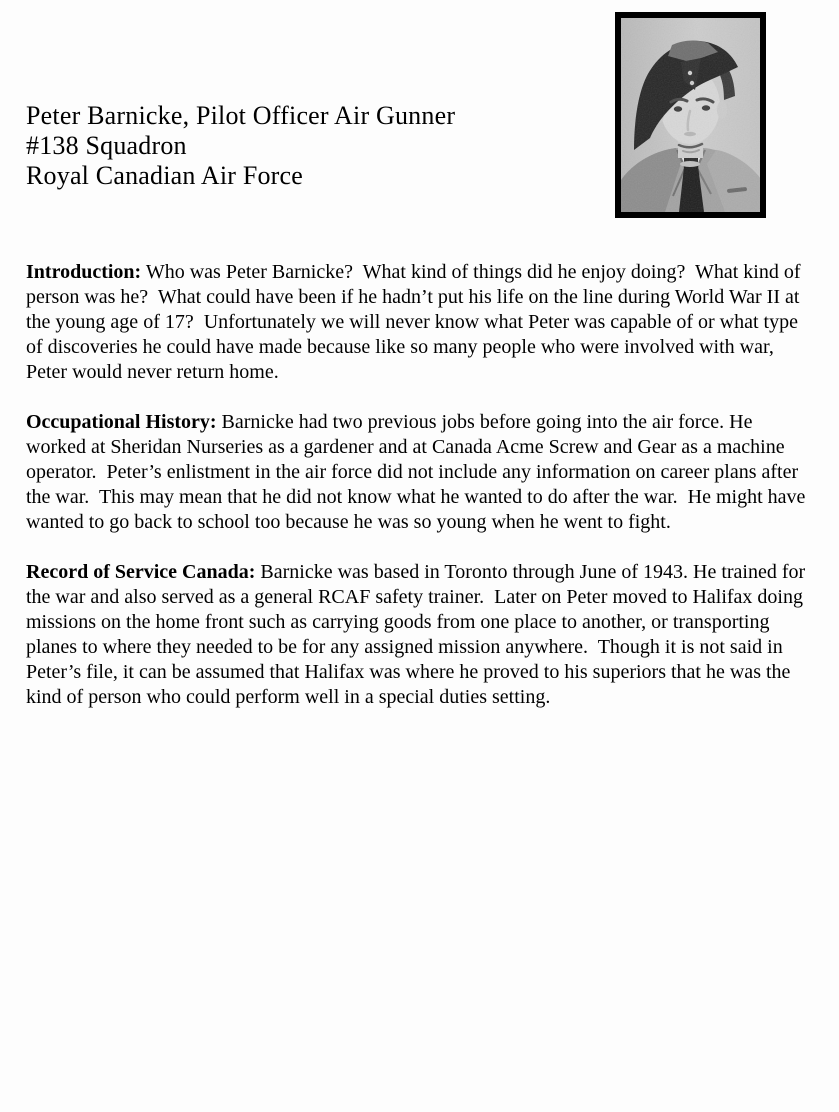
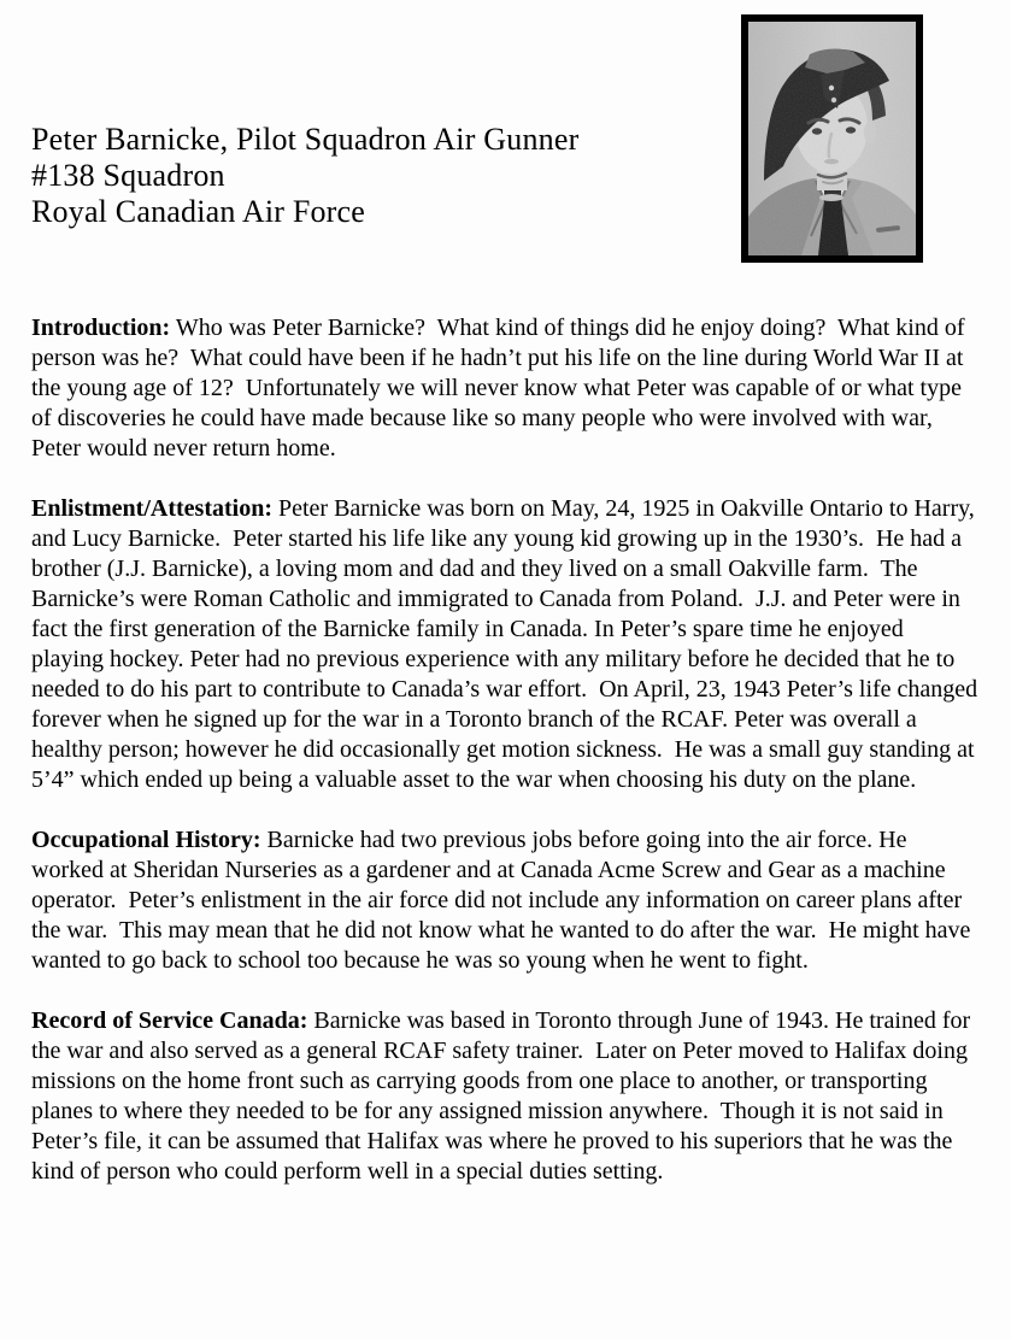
- Peter Barnicke, Pilot Officer Air Gunner
+ Peter Barnicke, Pilot Squadron Air Gunner
  #138 Squadron
  Royal Canadian Air Force
- Introduction: Who was Peter Barnicke? What kind of things did he enjoy doing? What kind of person was he? What could have been if he hadn’t put his life on the line during World War II at the young age of 17? Unfortunately we will never know what Peter was capable of or what type of discoveries he could have made because like so many people who were involved with war, Peter would never return home.
+ Introduction: Who was Peter Barnicke? What kind of things did he enjoy doing? What kind of person was he? What could have been if he hadn’t put his life on the line during World War II at the young age of 12? Unfortunately we will never know what Peter was capable of or what type of discoveries he could have made because like so many people who were involved with war, Peter would never return home.
+ Enlistment/Attestation: Peter Barnicke was born on May, 24, 1925 in Oakville Ontario to Harry, and Lucy Barnicke. Peter started his life like any young kid growing up in the 1930’s. He had a brother (J.J. Barnicke), a loving mom and dad and they lived on a small Oakville farm. The Barnicke’s were Roman Catholic and immigrated to Canada from Poland. J.J. and Peter were in fact the first generation of the Barnicke family in Canada. In Peter’s spare time he enjoyed playing hockey. Peter had no previous experience with any military before he decided that he to needed to do his part to contribute to Canada’s war effort. On April, 23, 1943 Peter’s life changed forever when he signed up for the war in a Toronto branch of the RCAF. Peter was overall a healthy person; however he did occasionally get motion sickness. He was a small guy standing at 5’4” which ended up being a valuable asset to the war when choosing his duty on the plane.
  Occupational History: Barnicke had two previous jobs before going into the air force. He worked at Sheridan Nurseries as a gardener and at Canada Acme Screw and Gear as a machine operator. Peter’s enlistment in the air force did not include any information on career plans after the war. This may mean that he did not know what he wanted to do after the war. He might have wanted to go back to school too because he was so young when he went to fight.
  Record of Service Canada: Barnicke was based in Toronto through June of 1943. He trained for the war and also served as a general RCAF safety trainer. Later on Peter moved to Halifax doing missions on the home front such as carrying goods from one place to another, or transporting planes to where they needed to be for any assigned mission anywhere. Though it is not said in Peter’s file, it can be assumed that Halifax was where he proved to his superiors that he was the kind of person who could perform well in a special duties setting.
